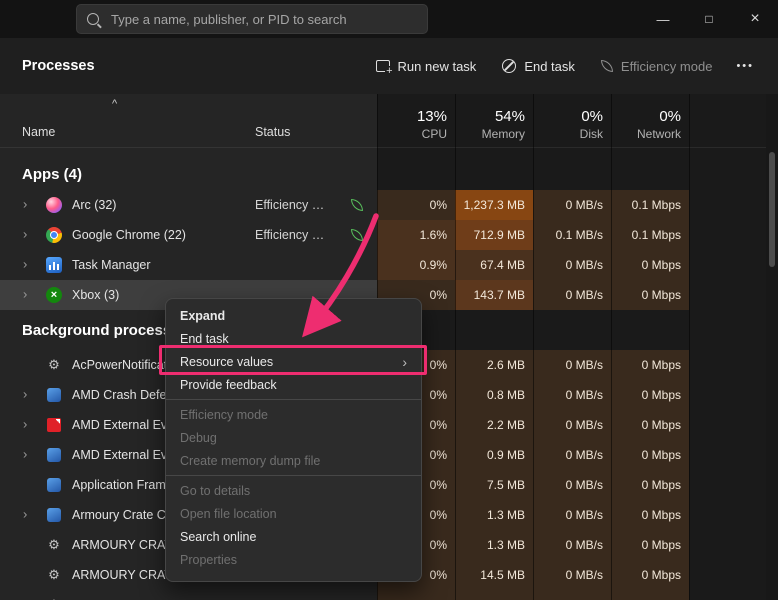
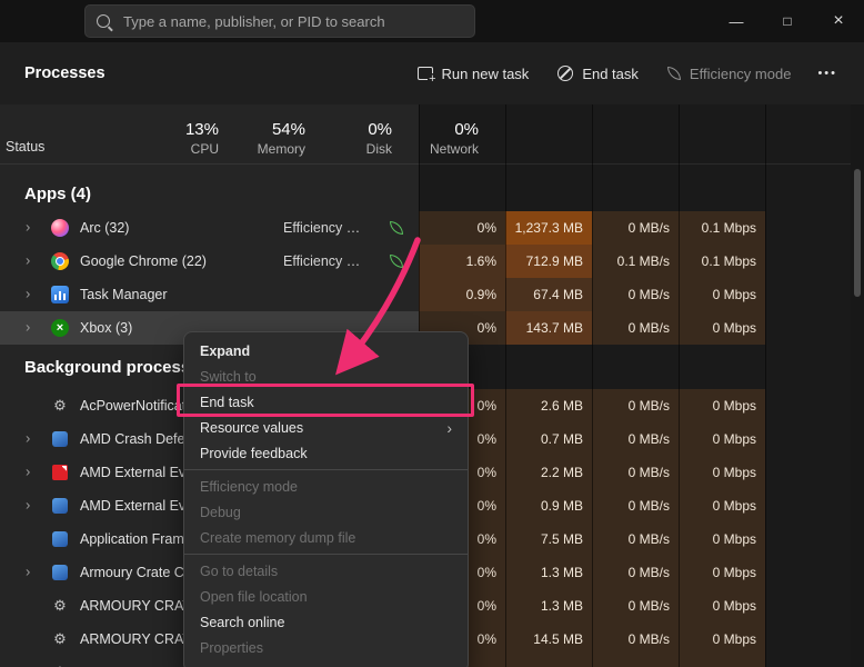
  Type a name, publisher, or PID to search
  —
  □
  ×
  Processes
  Run new task
  End task
  Efficiency mode
  •••
- ^
- Name
  Status
  13%
  CPU
  54%
  Memory
  0%
  Disk
  0%
  Network
  Apps (4)
  Arc (32)
  Efficiency …
  0%
  1,237.3 MB
  0 MB/s
  0.1 Mbps
  Google Chrome (22)
  Efficiency …
  1.6%
  712.9 MB
  0.1 MB/s
  0.1 Mbps
  Task Manager
  0.9%
  67.4 MB
  0 MB/s
  0 Mbps
  Xbox (3)
  0%
  143.7 MB
  0 MB/s
  0 Mbps
  Background proces
  AcPowerNotifica
  0%
  2.6 MB
  0 MB/s
  0 Mbps
  AMD Crash Defe
  0%
- 0.8 MB
+ 0.7 MB
  0 MB/s
  0 Mbps
  AMD External E
  0%
  2.2 MB
  0 MB/s
  0 Mbps
  AMD External E
  0%
  0.9 MB
  0 MB/s
  0 Mbps
  Application Fram
  0%
  7.5 MB
  0 MB/s
  0 Mbps
  Armoury Crate C
  0%
  1.3 MB
  0 MB/s
  0 Mbps
  ARMOURY CRA
  0%
  1.3 MB
  0 MB/s
  0 Mbps
  ARMOURY CRA
  0%
  14.5 MB
  0 MB/s
  0 Mbps
  Expand
+ Switch to
  End task
  Resource values
  ›
  Provide feedback
  Efficiency mode
  Debug
  Create memory dump file
  Go to details
  Open file location
  Search online
  Properties
